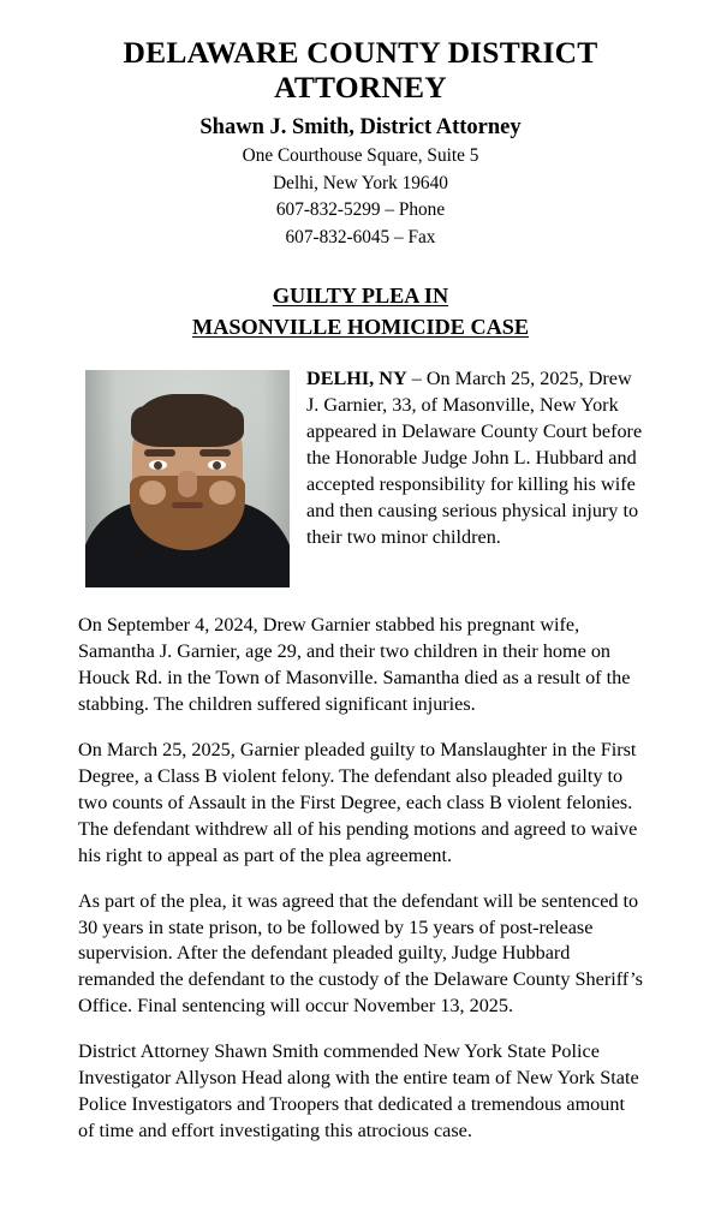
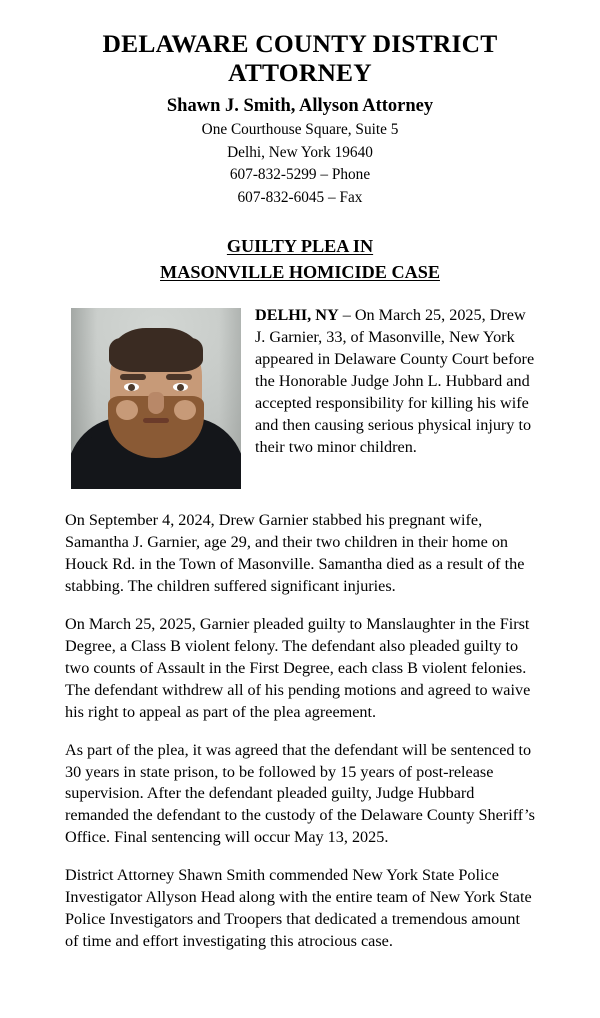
  DELAWARE COUNTY DISTRICT ATTORNEY
- Shawn J. Smith, District Attorney
+ Shawn J. Smith, Allyson Attorney
  One Courthouse Square, Suite 5
  Delhi, New York 19640
  607-832-5299 – Phone
  607-832-6045 – Fax
  GUILTY PLEA IN
  MASONVILLE HOMICIDE CASE
  DELHI, NY – On March 25, 2025, Drew J. Garnier, 33, of Masonville, New York appeared in Delaware County Court before the Honorable Judge John L. Hubbard and accepted responsibility for killing his wife and then causing serious physical injury to their two minor children.
  On September 4, 2024, Drew Garnier stabbed his pregnant wife, Samantha J. Garnier, age 29, and their two children in their home on Houck Rd. in the Town of Masonville. Samantha died as a result of the stabbing. The children suffered significant injuries.
  On March 25, 2025, Garnier pleaded guilty to Manslaughter in the First Degree, a Class B violent felony. The defendant also pleaded guilty to two counts of Assault in the First Degree, each class B violent felonies. The defendant withdrew all of his pending motions and agreed to waive his right to appeal as part of the plea agreement.
- As part of the plea, it was agreed that the defendant will be sentenced to 30 years in state prison, to be followed by 15 years of post-release supervision. After the defendant pleaded guilty, Judge Hubbard remanded the defendant to the custody of the Delaware County Sheriff’s Office. Final sentencing will occur November 13, 2025.
+ As part of the plea, it was agreed that the defendant will be sentenced to 30 years in state prison, to be followed by 15 years of post-release supervision. After the defendant pleaded guilty, Judge Hubbard remanded the defendant to the custody of the Delaware County Sheriff’s Office. Final sentencing will occur May 13, 2025.
  District Attorney Shawn Smith commended New York State Police Investigator Allyson Head along with the entire team of New York State Police Investigators and Troopers that dedicated a tremendous amount of time and effort investigating this atrocious case.
